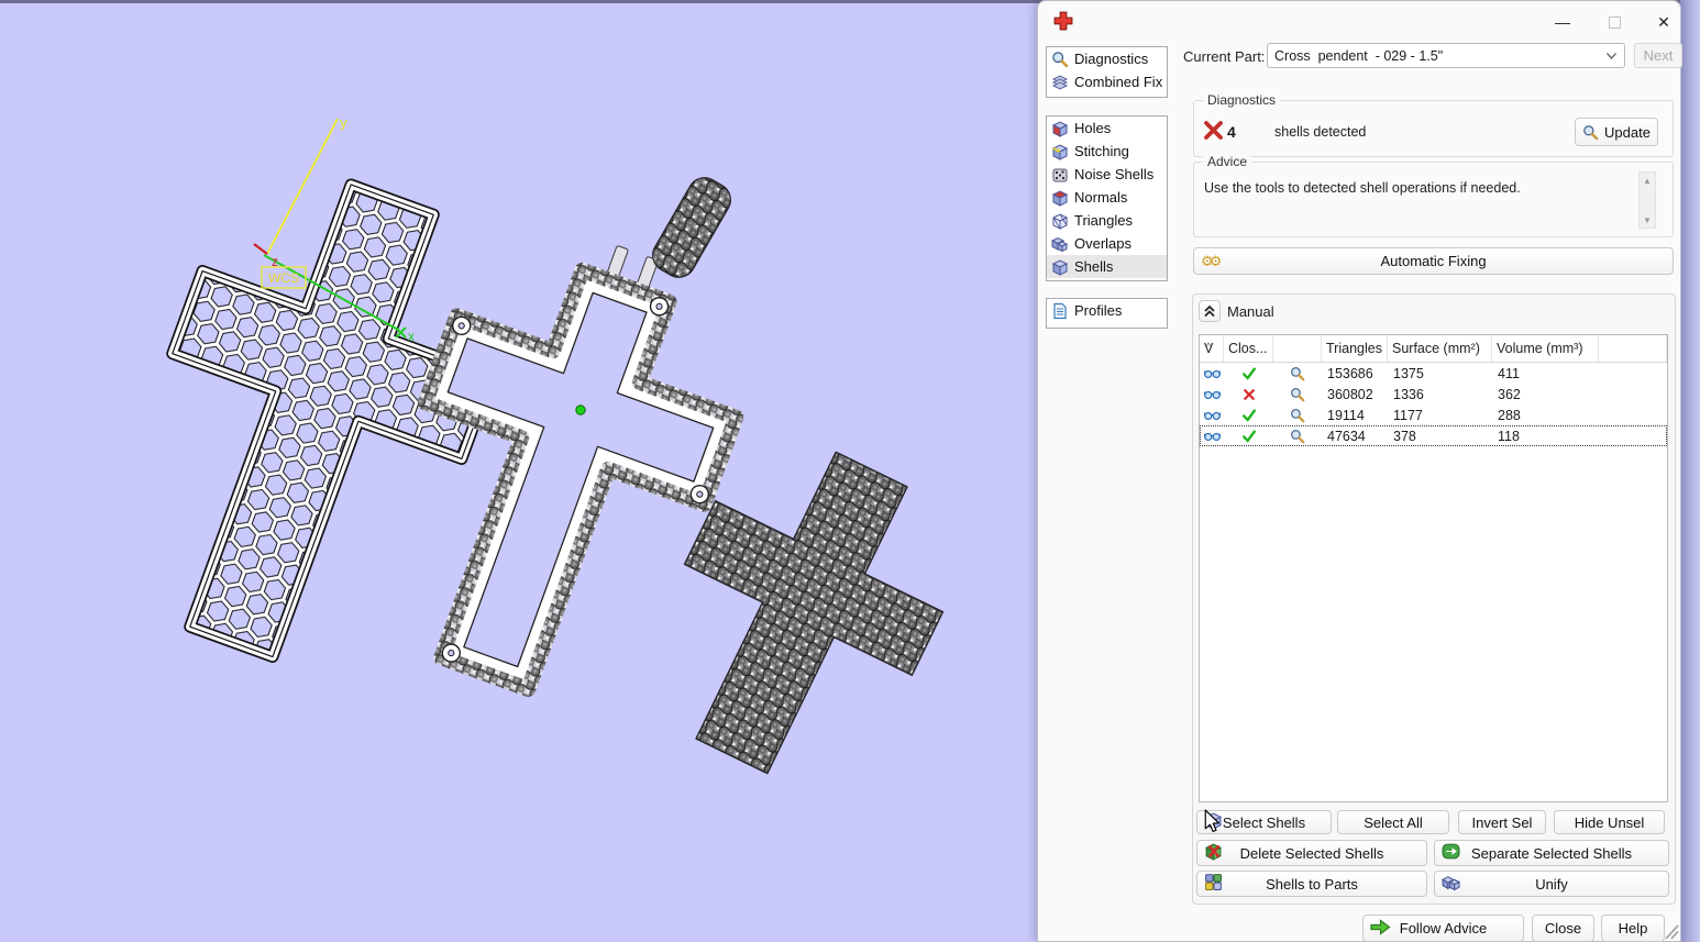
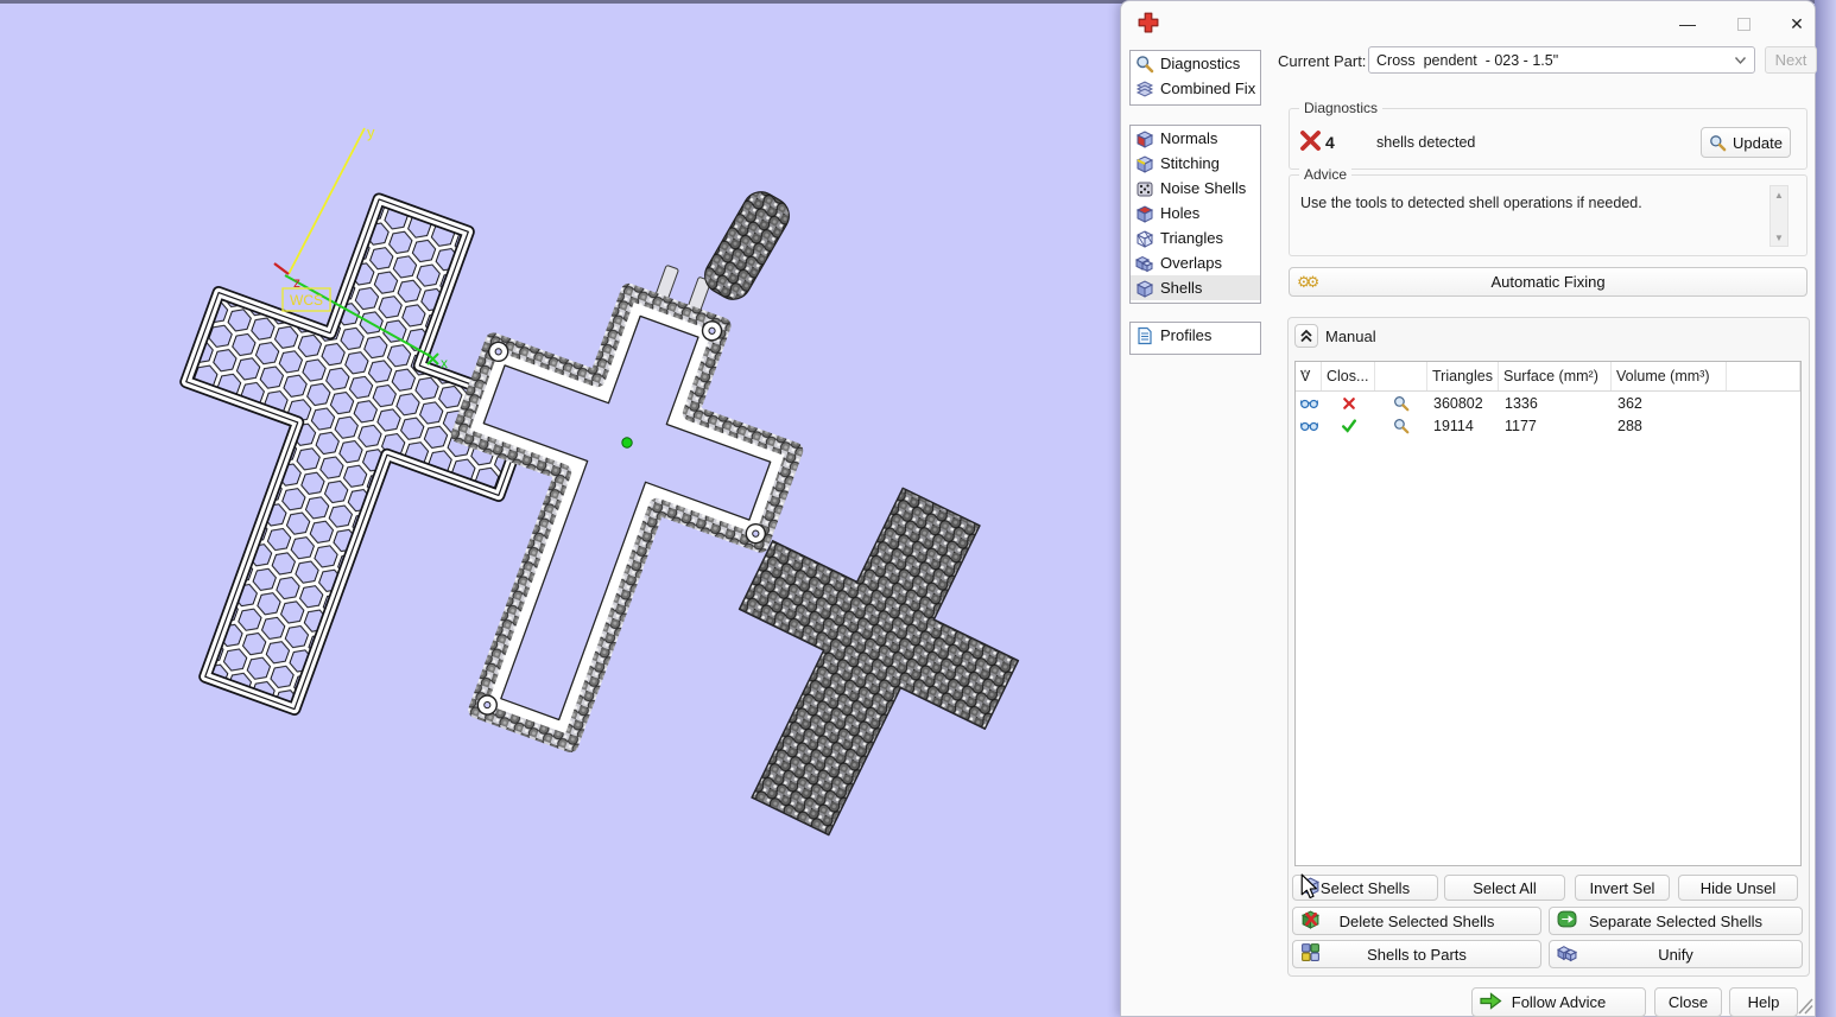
  y
  x
  z
  WCS
  —
  ✕
  Current Part:
- Cross pendent - 029 - 1.5"
+ Cross pendent - 023 - 1.5"
  Next
  Diagnostics
  Combined Fix
- Holes
+ Normals
  Stitching
  Noise Shells
- Normals
+ Holes
  Triangles
  Overlaps
  Shells
  Profiles
  Diagnostics
  4
  shells detected
  Update
  Advice
  Use the tools to detected shell operations if needed.
  ▲
  ▼
  ⚙⚙
  Automatic Fixing
  Manual
  ^
  V
  Clos...
  Triangles
  Surface (mm²)
  Volume (mm³)
- 153686
- 1375
- 411
  360802
  1336
  362
  19114
  1177
  288
- 47634
- 378
- 118
  Select Shells
  Select All
  Invert Sel
  Hide Unsel
  Delete Selected Shells
  Separate Selected Shells
  Shells to Parts
  Unify
  Follow Advice
  Close
  Help
